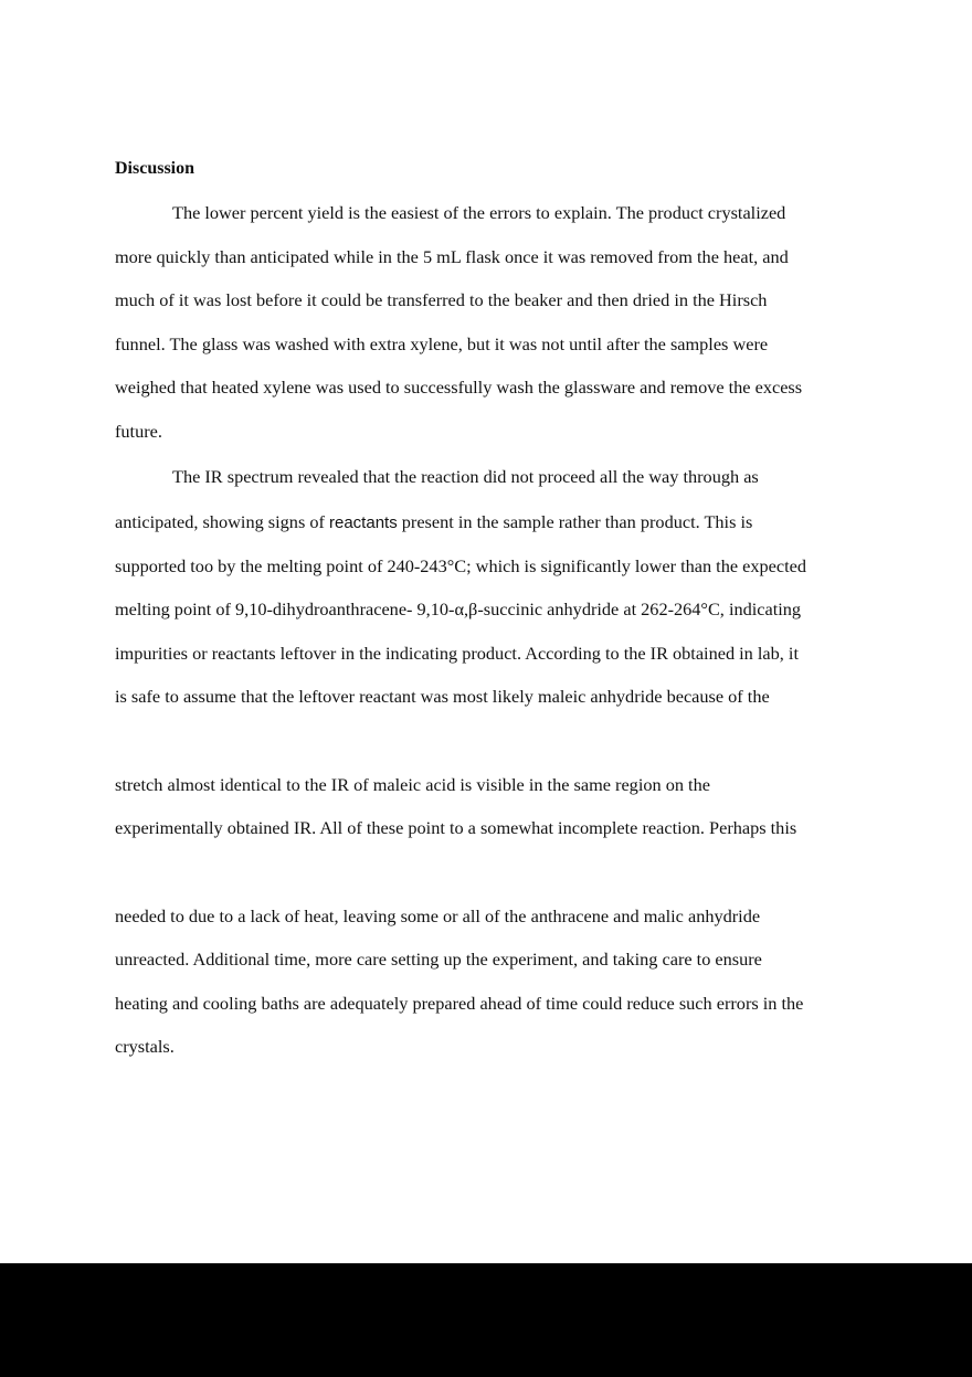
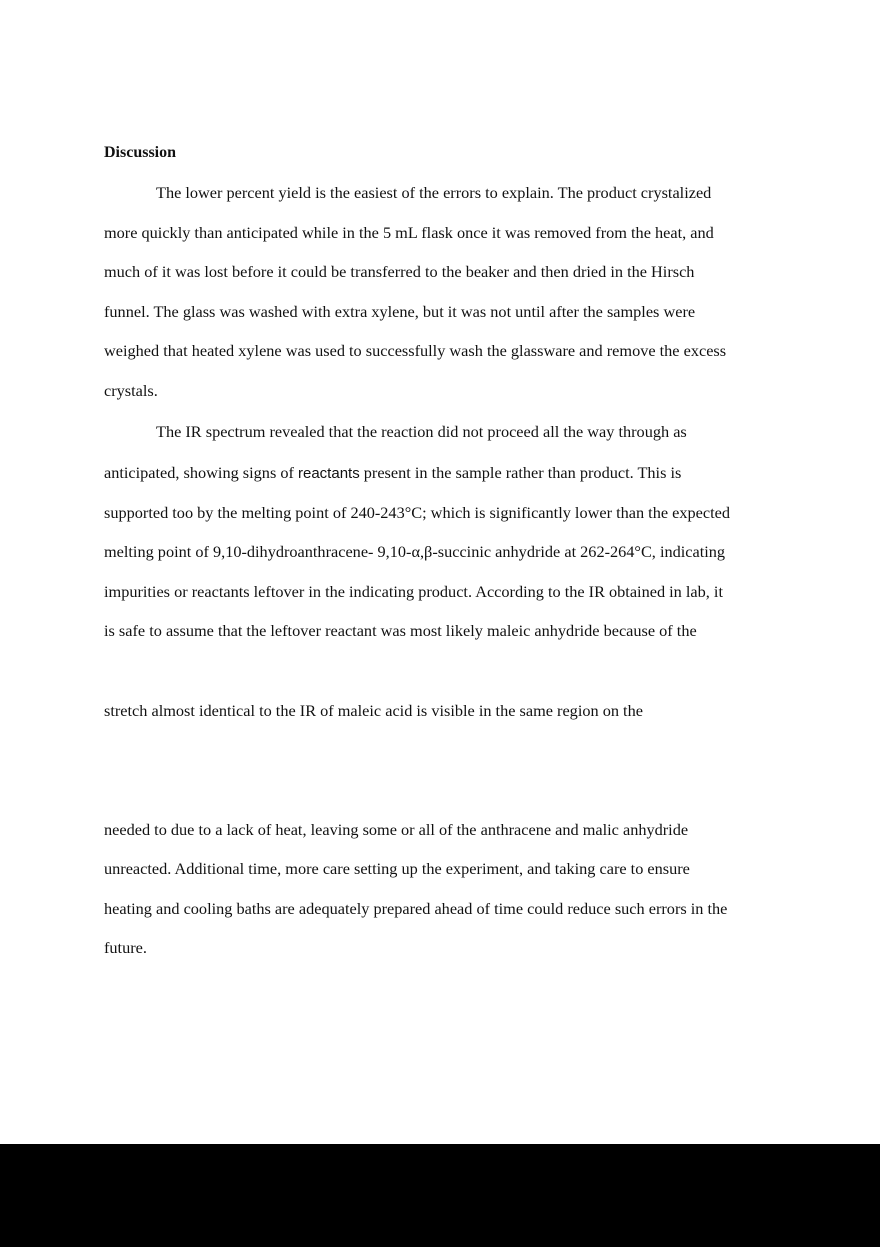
  Discussion
  The lower percent yield is the easiest of the errors to explain. The product crystalized
  more quickly than anticipated while in the 5 mL flask once it was removed from the heat, and
  much of it was lost before it could be transferred to the beaker and then dried in the Hirsch
  funnel. The glass was washed with extra xylene, but it was not until after the samples were
  weighed that heated xylene was used to successfully wash the glassware and remove the excess
- future.
+ crystals.
  The IR spectrum revealed that the reaction did not proceed all the way through as
  anticipated, showing signs of reactants present in the sample rather than product. This is
  supported too by the melting point of 240-243°C; which is significantly lower than the expected
  melting point of 9,10-dihydroanthracene- 9,10-α,β-succinic anhydride at 262-264°C, indicating
  impurities or reactants leftover in the indicating product. According to the IR obtained in lab, it
  is safe to assume that the leftover reactant was most likely maleic anhydride because of the
  stretch almost identical to the IR of maleic acid is visible in the same region on the
- experimentally obtained IR. All of these point to a somewhat incomplete reaction. Perhaps this
  needed to due to a lack of heat, leaving some or all of the anthracene and malic anhydride
  unreacted. Additional time, more care setting up the experiment, and taking care to ensure
  heating and cooling baths are adequately prepared ahead of time could reduce such errors in the
- crystals.
+ future.
